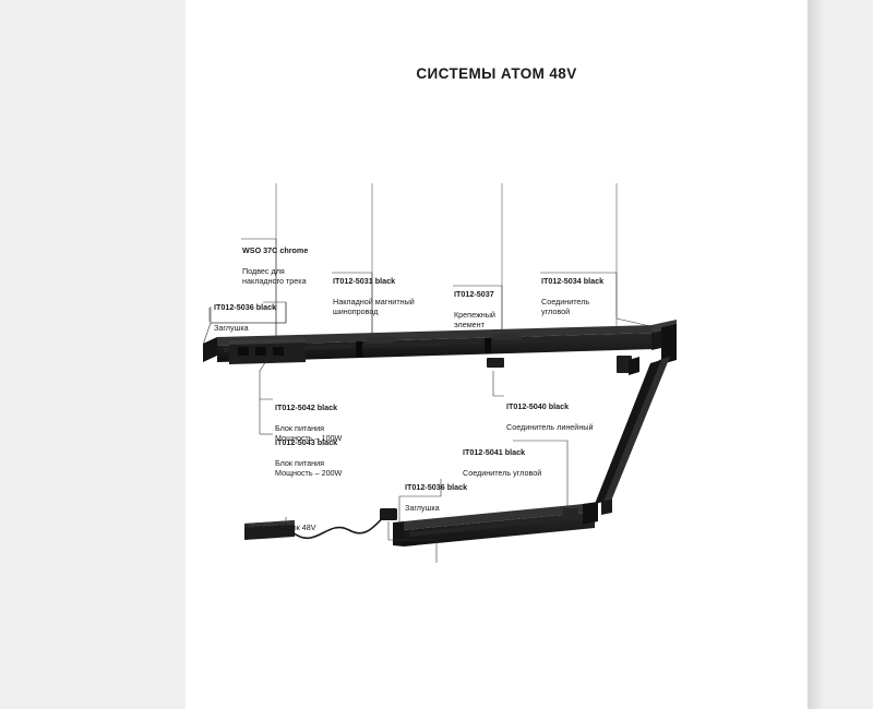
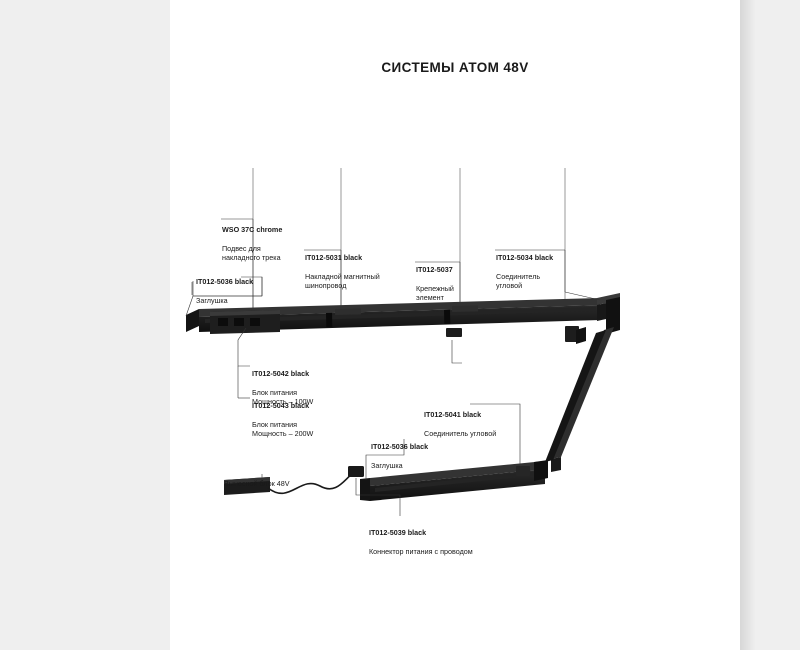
  СИСТЕМЫ АТОМ 48V
  WSO 37C chrome
  Подвес для
  накладного трека
  IT012-5036 black
  Заглушка
  IT012-5031 black
  Накладной магнитный
  шинопровод
  IT012-5037
  Крепежный
  элемент
  IT012-5034 black
  Соединитель
  угловой
  IT012-5042 black
  Блок питания
  Мощность – 100W
  IT012-5043 black
  Блок питания
  Мощность – 200W
- IT012-5040 black
- Соединитель линейный
  IT012-5041 black
  Соединитель угловой
  IT012-5036 black
  Заглушка
  Выносной блок 48V
+ IT012-5039 black
+ Коннектор питания с проводом
